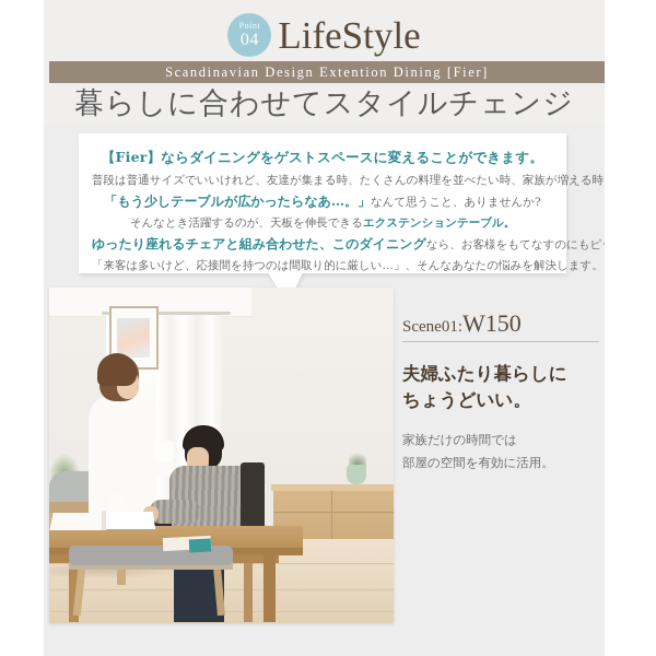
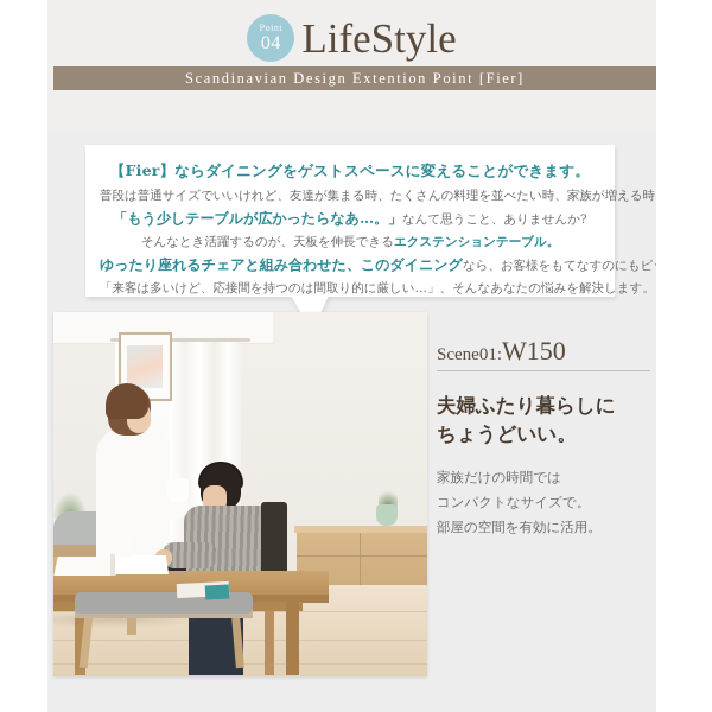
  Point
  04
  LifeStyle
- Scandinavian Design Extention Dining [Fier]
+ Scandinavian Design Extention Point [Fier]
- 暮らしに合わせてスタイルチェンジ
  【Fier】ならダイニングをゲストスペースに変えることができます。
  普段は普通サイズでいいけれど、友達が集まる時、たくさんの料理を並べたい時、家族が増える時
  「もう少しテーブルが広かったらなあ…。」なんて思うこと、ありませんか?
  そんなとき活躍するのが、天板を伸長できるエクステンションテーブル。
  ゆったり座れるチェアと組み合わせた、このダイニングなら、お客様をもてなすのにもピ
  「来客は多いけど、応接間を持つのは間取り的に厳しい…」、そんなあなたの悩みを解決します。
  Scene01:W150
  夫婦ふたり暮らしに
  ちょうどいい。
  家族だけの時間では
+ コンパクトなサイズで。
  部屋の空間を有効に活用。
